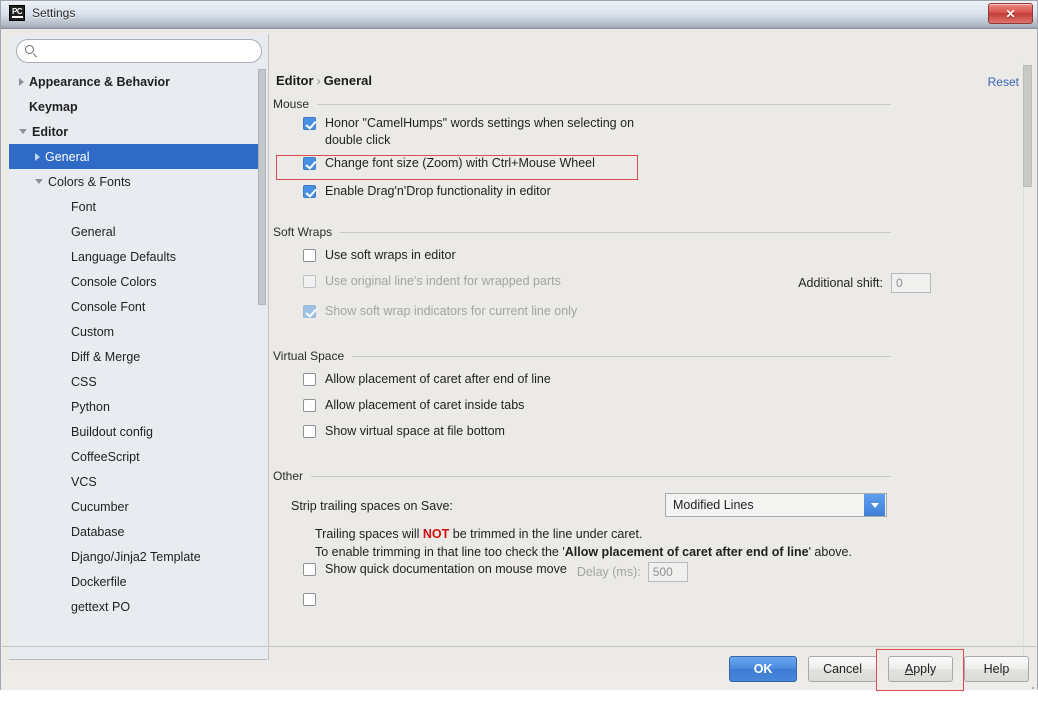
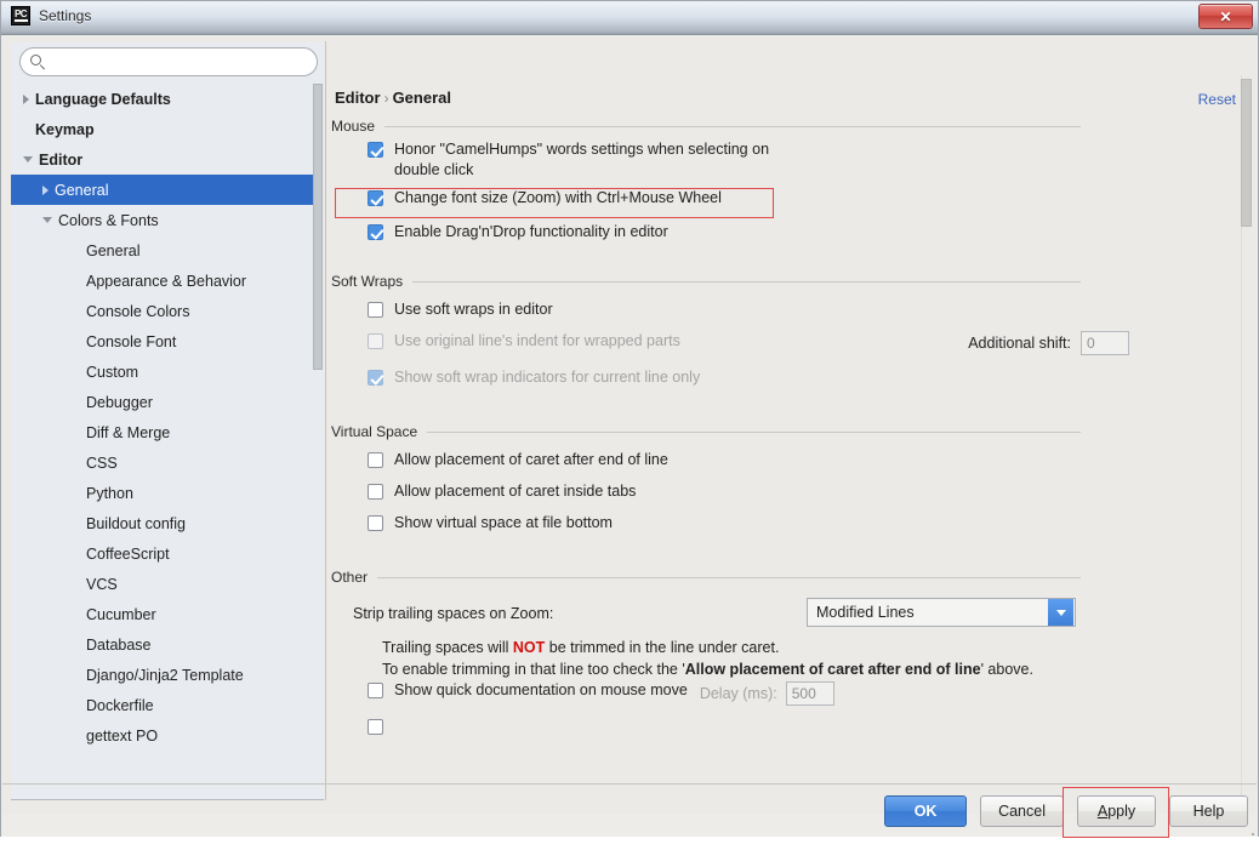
  PC
  Settings
  ✕
- Appearance & Behavior
+ Language Defaults
  Keymap
  Editor
  General
  Colors & Fonts
- Font
  General
- Language Defaults
+ Appearance & Behavior
  Console Colors
  Console Font
  Custom
+ Debugger
  Diff & Merge
  CSS
  Python
  Buildout config
  CoffeeScript
  VCS
  Cucumber
  Database
  Django/Jinja2 Template
  Dockerfile
  gettext PO
  Editor › General
  Reset
  Mouse
  Honor "CamelHumps" words settings when selecting on double click
  Change font size (Zoom) with Ctrl+Mouse Wheel
  Enable Drag'n'Drop functionality in editor
  Soft Wraps
  Use soft wraps in editor
  Use original line's indent for wrapped parts
  Additional shift:
  0
  Show soft wrap indicators for current line only
  Virtual Space
  Allow placement of caret after end of line
  Allow placement of caret inside tabs
  Show virtual space at file bottom
  Other
- Strip trailing spaces on Save:
+ Strip trailing spaces on Zoom:
  Modified Lines
  Trailing spaces will NOT be trimmed in the line under caret.
  To enable trimming in that line too check the 'Allow placement of caret after end of line' above.
  Show quick documentation on mouse move
  Delay (ms):
  500
  OK
  Cancel
  A
  pply
  Help
